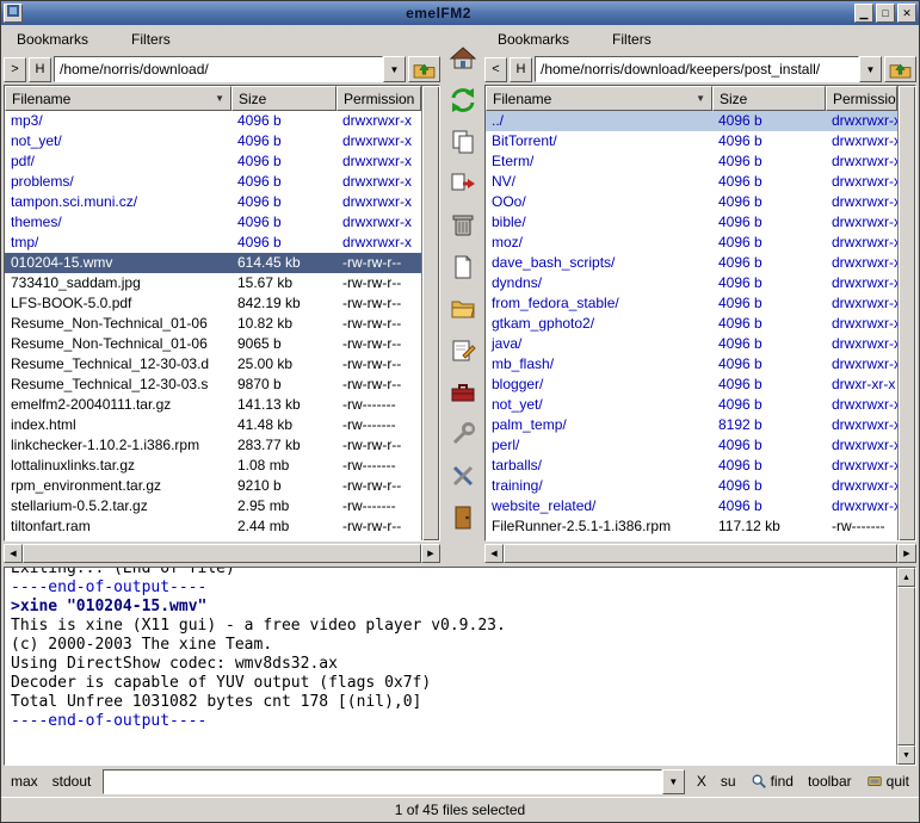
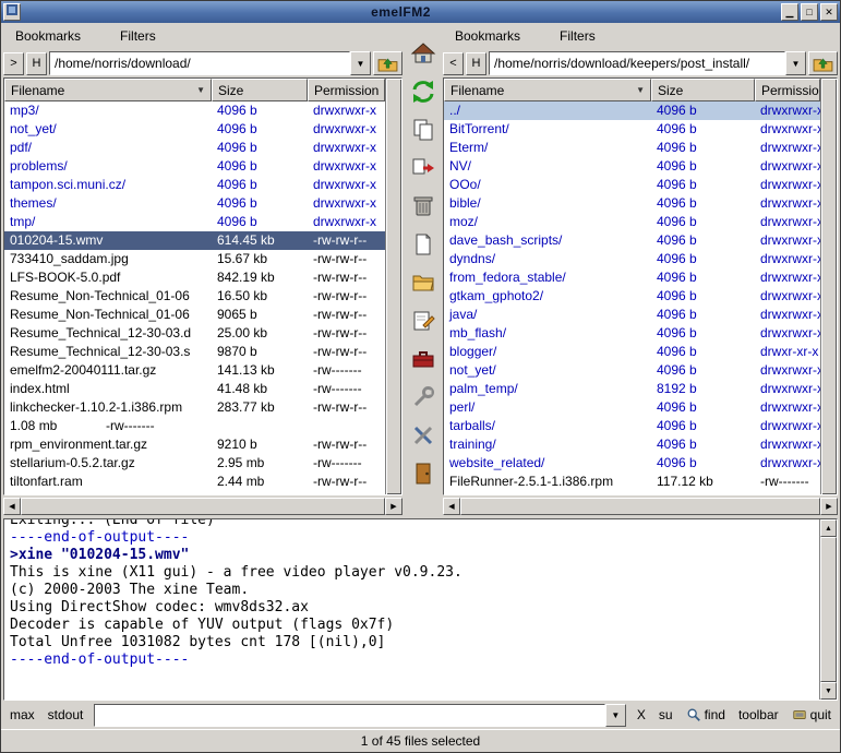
  emelFM2
  ▁
  □
  ✕
  Bookmarks
  Filters
  >
  H
  /home/norris/download/
  ▼
  Filename
  ▼
  Size
  Permission
  mp3/
  4096 b
  drwxrwxr-x
  not_yet/
  4096 b
  drwxrwxr-x
  pdf/
  4096 b
  drwxrwxr-x
  problems/
  4096 b
  drwxrwxr-x
  tampon.sci.muni.cz/
  4096 b
  drwxrwxr-x
  themes/
  4096 b
  drwxrwxr-x
  tmp/
  4096 b
  drwxrwxr-x
  010204-15.wmv
  614.45 kb
  -rw-rw-r--
  733410_saddam.jpg
  15.67 kb
  -rw-rw-r--
  LFS-BOOK-5.0.pdf
  842.19 kb
  -rw-rw-r--
  Resume_Non-Technical_01-06
- 10.82 kb
+ 16.50 kb
  -rw-rw-r--
  Resume_Non-Technical_01-06
  9065 b
  -rw-rw-r--
  Resume_Technical_12-30-03.d
  25.00 kb
  -rw-rw-r--
  Resume_Technical_12-30-03.s
  9870 b
  -rw-rw-r--
  emelfm2-20040111.tar.gz
  141.13 kb
  -rw-------
  index.html
  41.48 kb
  -rw-------
  linkchecker-1.10.2-1.i386.rpm
  283.77 kb
  -rw-rw-r--
- lottalinuxlinks.tar.gz
  1.08 mb
  -rw-------
  rpm_environment.tar.gz
  9210 b
  -rw-rw-r--
  stellarium-0.5.2.tar.gz
  2.95 mb
  -rw-------
  tiltonfart.ram
  2.44 mb
  -rw-rw-r--
  Bookmarks
  Filters
  <
  H
  /home/norris/download/keepers/post_install/
  ▼
  Filename
  ▼
  Size
  Permissio
  ../
  4096 b
  drwxrwxr-
  BitTorrent/
  4096 b
  drwxrwxr-
  Eterm/
  4096 b
  drwxrwxr-
  NV/
  4096 b
  drwxrwxr-
  OOo/
  4096 b
  drwxrwxr-
  bible/
  4096 b
  drwxrwxr-
  moz/
  4096 b
  drwxrwxr-
  dave_bash_scripts/
  4096 b
  drwxrwxr-
  dyndns/
  4096 b
  drwxrwxr-
  from_fedora_stable/
  4096 b
  drwxrwxr-
  gtkam_gphoto2/
  4096 b
  drwxrwxr-
  java/
  4096 b
  drwxrwxr-
  mb_flash/
  4096 b
  drwxrwxr-
  blogger/
  4096 b
  drwxr-xr-x
  not_yet/
  4096 b
  drwxrwxr-
  palm_temp/
  8192 b
  drwxrwxr-
  perl/
  4096 b
  drwxrwxr-
  tarballs/
  4096 b
  drwxrwxr-
  training/
  4096 b
  drwxrwxr-
  website_related/
  4096 b
  drwxrwxr-
  FileRunner-2.5.1-1.i386.rpm
  117.12 kb
  -rw-------
  Exiting... (End of file)
  ----end-of-output----
  >xine "010204-15.wmv"
  This is xine (X11 gui) - a free video player v0.9.23.
  (c) 2000-2003 The xine Team.
  Using DirectShow codec: wmv8ds32.ax
  Decoder is capable of YUV output (flags 0x7f)
  Total Unfree 1031082 bytes cnt 178 [(nil),0]
  ----end-of-output----
  max
  stdout
  ▼
  X
  su
  find
  toolbar
  quit
  1 of 45 files selected
